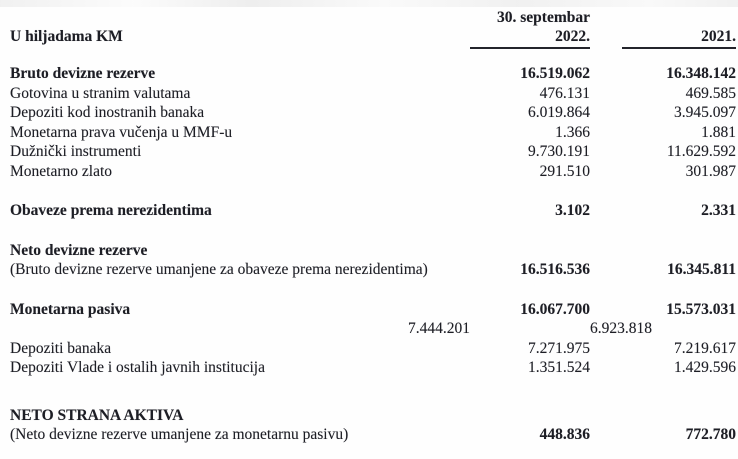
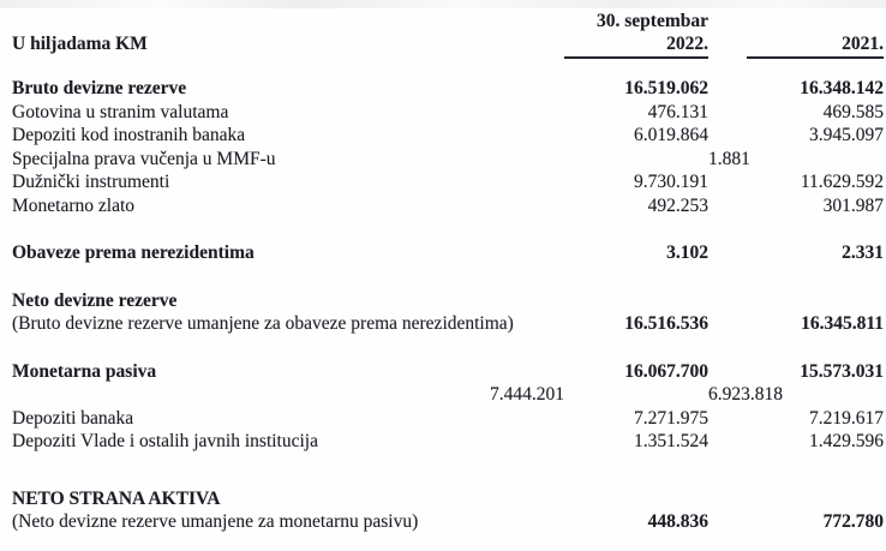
  U hiljadama KM
  30. septembar
  2022.
  2021.
  Bruto devizne rezerve
  16.519.062
  16.348.142
  Gotovina u stranim valutama
  476.131
  469.585
  Depoziti kod inostranih banaka
  6.019.864
  3.945.097
- Monetarna prava vučenja u MMF-u
+ Specijalna prava vučenja u MMF-u
- 1.366
  1.881
  Dužnički instrumenti
  9.730.191
  11.629.592
  Monetarno zlato
- 291.510
+ 492.253
  301.987
  Obaveze prema nerezidentima
  3.102
  2.331
  Neto devizne rezerve
  (Bruto devizne rezerve umanjene za obaveze prema nerezidentima)
  16.516.536
  16.345.811
  Monetarna pasiva
  16.067.700
  15.573.031
  7.444.201
  6.923.818
  Depoziti banaka
  7.271.975
  7.219.617
  Depoziti Vlade i ostalih javnih institucija
  1.351.524
  1.429.596
  NETO STRANA AKTIVA
  (Neto devizne rezerve umanjene za monetarnu pasivu)
  448.836
  772.780
